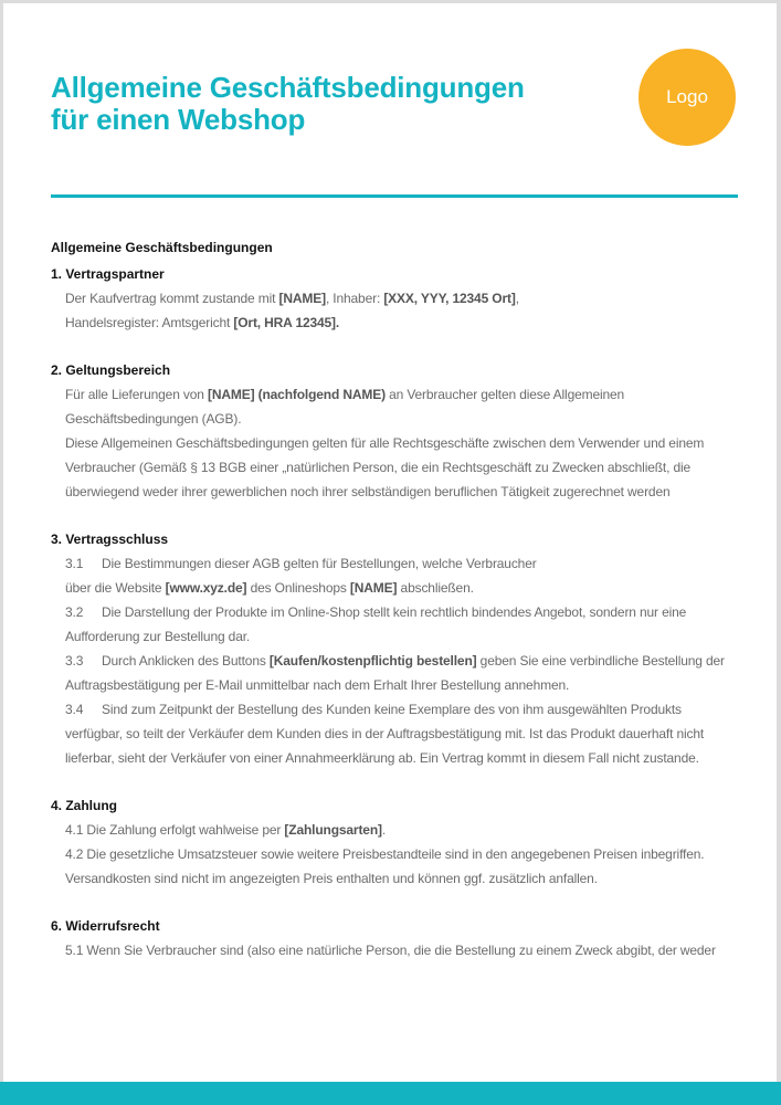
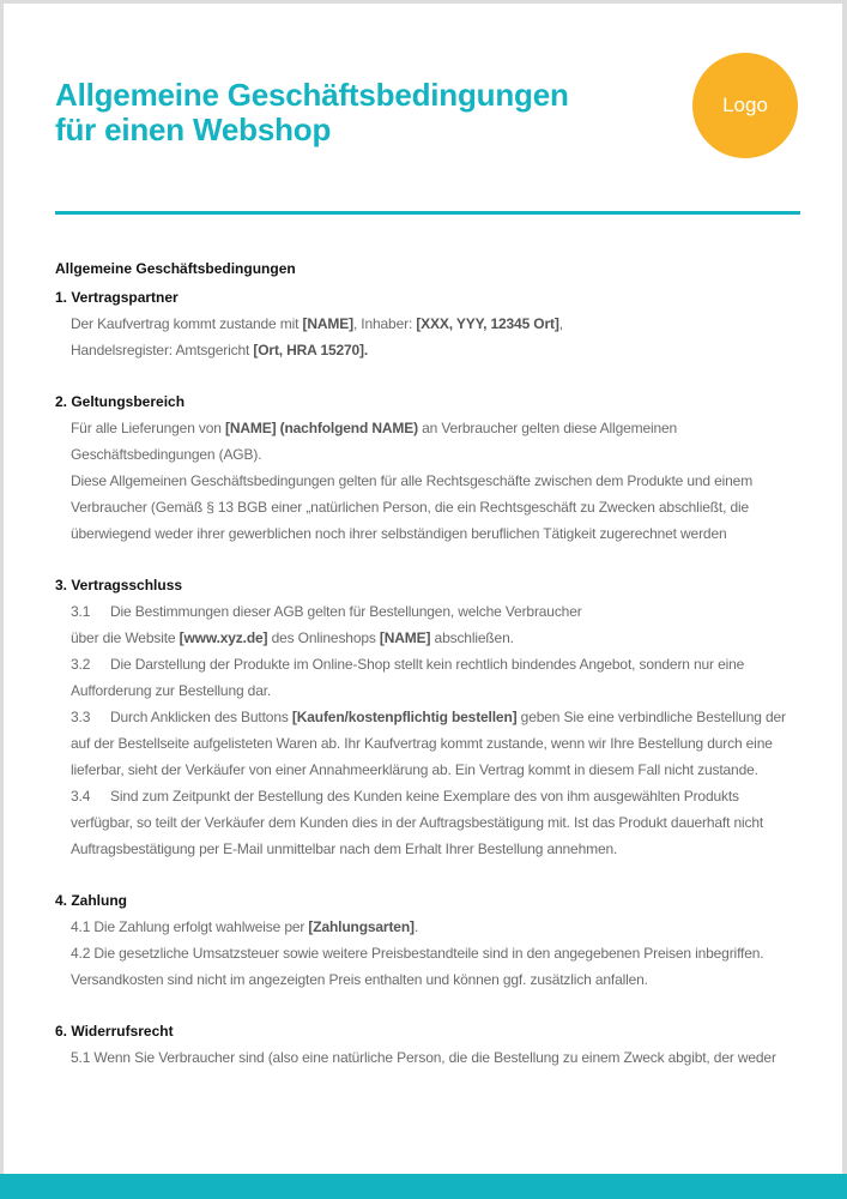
  Allgemeine Geschäftsbedingungen
  für einen Webshop
  Logo
  Allgemeine Geschäftsbedingungen
  1. Vertragspartner
  Der Kaufvertrag kommt zustande mit [NAME], Inhaber: [XXX, YYY, 12345 Ort],
- Handelsregister: Amtsgericht [Ort, HRA 12345].
+ Handelsregister: Amtsgericht [Ort, HRA 15270].
  2. Geltungsbereich
  Für alle Lieferungen von [NAME] (nachfolgend NAME) an Verbraucher gelten diese Allgemeinen
  Geschäftsbedingungen (AGB).
- Diese Allgemeinen Geschäftsbedingungen gelten für alle Rechtsgeschäfte zwischen dem Verwender und einem
+ Diese Allgemeinen Geschäftsbedingungen gelten für alle Rechtsgeschäfte zwischen dem Produkte und einem
  Verbraucher (Gemäß § 13 BGB einer „natürlichen Person, die ein Rechtsgeschäft zu Zwecken abschließt, die
  überwiegend weder ihrer gewerblichen noch ihrer selbständigen beruflichen Tätigkeit zugerechnet werden
  3. Vertragsschluss
  3.1 Die Bestimmungen dieser AGB gelten für Bestellungen, welche Verbraucher
  über die Website [www.xyz.de] des Onlineshops [NAME] abschließen.
  3.2 Die Darstellung der Produkte im Online-Shop stellt kein rechtlich bindendes Angebot, sondern nur eine
  Aufforderung zur Bestellung dar.
  3.3 Durch Anklicken des Buttons [Kaufen/kostenpflichtig bestellen] geben Sie eine verbindliche Bestellung der
+ auf der Bestellseite aufgelisteten Waren ab. Ihr Kaufvertrag kommt zustande, wenn wir Ihre Bestellung durch eine
- Auftragsbestätigung per E-Mail unmittelbar nach dem Erhalt Ihrer Bestellung annehmen.
+ lieferbar, sieht der Verkäufer von einer Annahmeerklärung ab. Ein Vertrag kommt in diesem Fall nicht zustande.
  3.4 Sind zum Zeitpunkt der Bestellung des Kunden keine Exemplare des von ihm ausgewählten Produkts
  verfügbar, so teilt der Verkäufer dem Kunden dies in der Auftragsbestätigung mit. Ist das Produkt dauerhaft nicht
- lieferbar, sieht der Verkäufer von einer Annahmeerklärung ab. Ein Vertrag kommt in diesem Fall nicht zustande.
+ Auftragsbestätigung per E-Mail unmittelbar nach dem Erhalt Ihrer Bestellung annehmen.
  4. Zahlung
  4.1 Die Zahlung erfolgt wahlweise per [Zahlungsarten].
  4.2 Die gesetzliche Umsatzsteuer sowie weitere Preisbestandteile sind in den angegebenen Preisen inbegriffen.
  Versandkosten sind nicht im angezeigten Preis enthalten und können ggf. zusätzlich anfallen.
  6. Widerrufsrecht
  5.1 Wenn Sie Verbraucher sind (also eine natürliche Person, die die Bestellung zu einem Zweck abgibt, der weder
